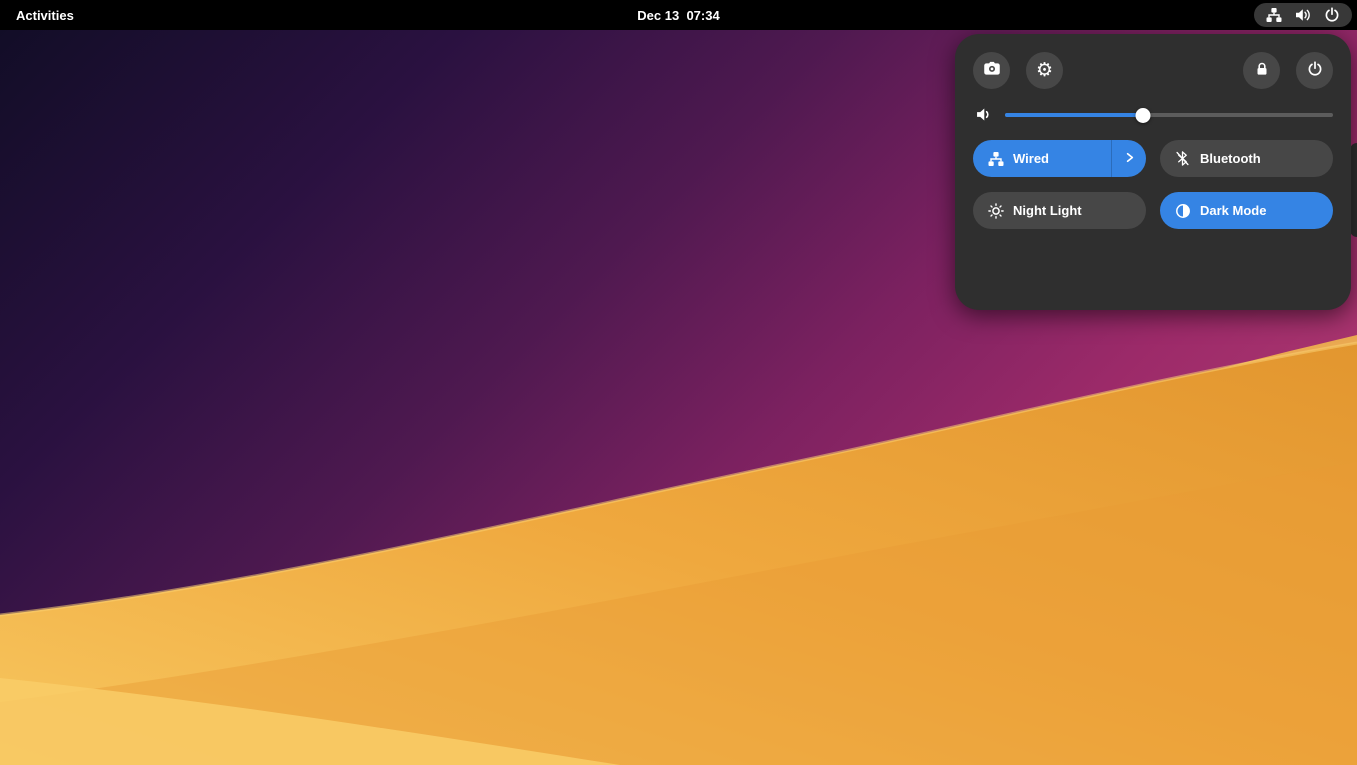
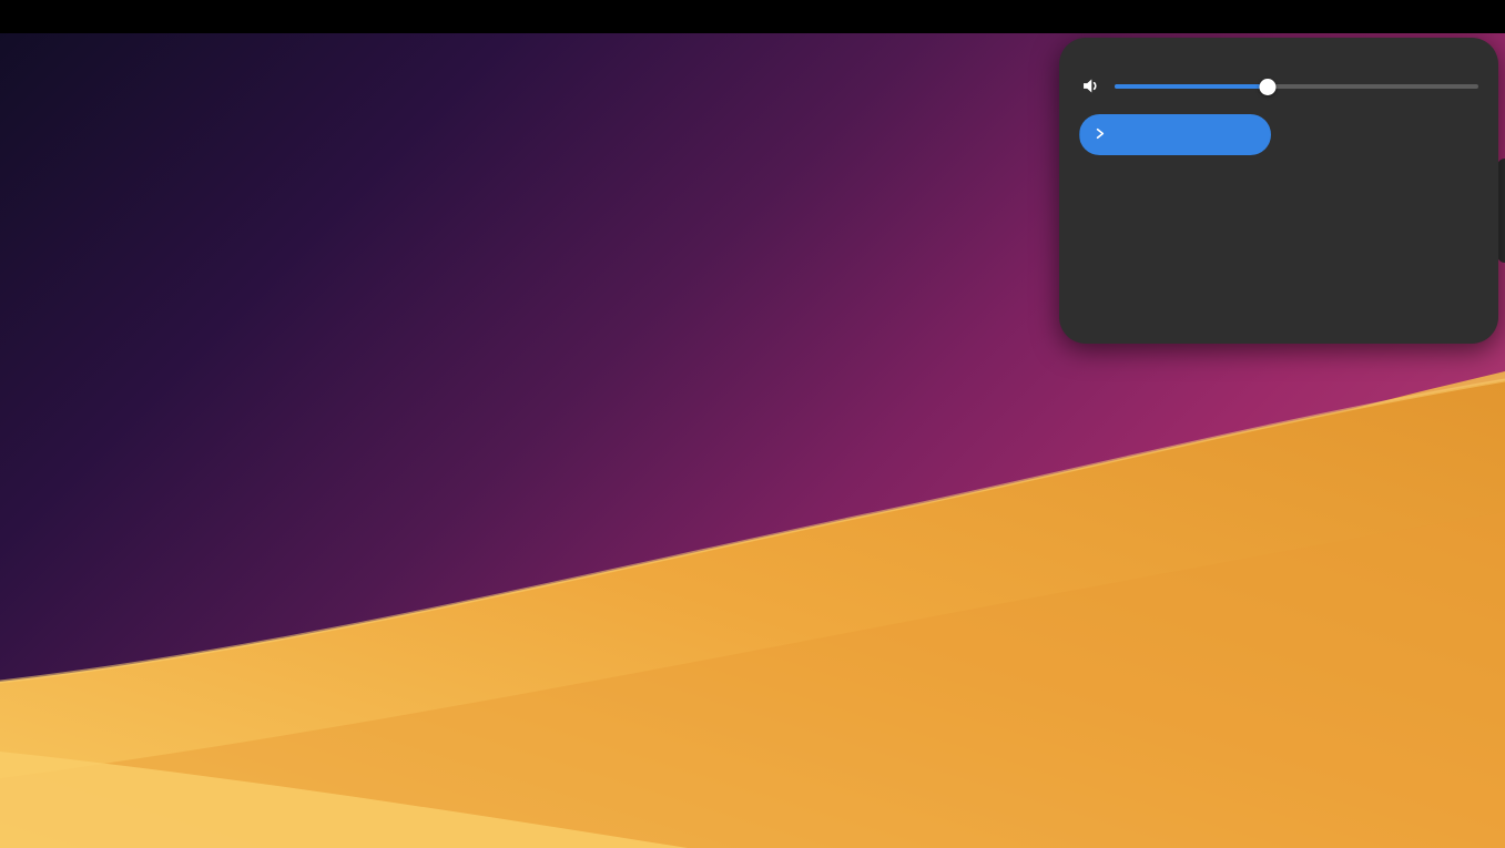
- Activities
- Dec 13 07:34
- ⚙
- Wired
- Bluetooth
- Night Light
- Dark Mode
